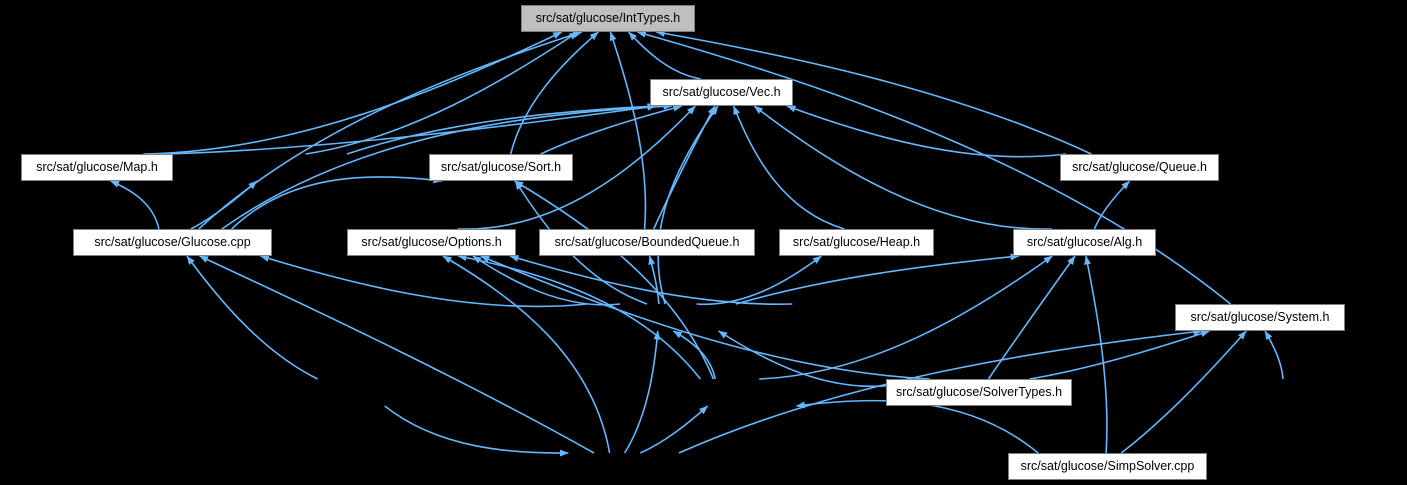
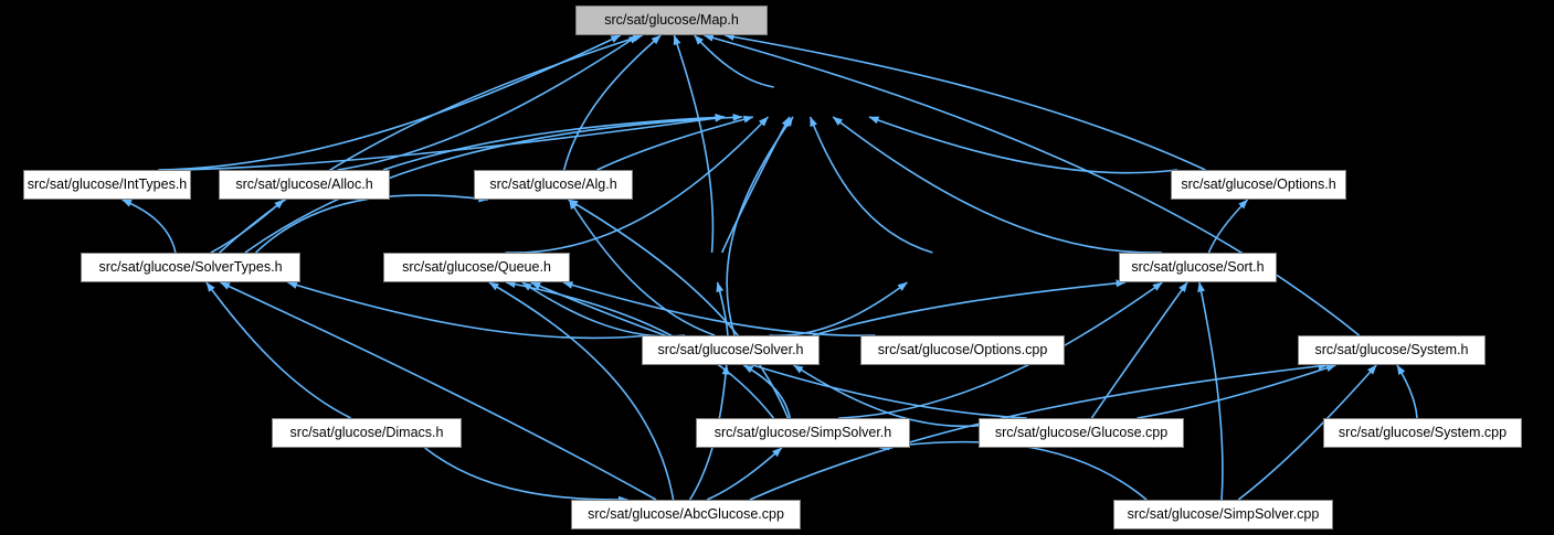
- src/sat/glucose/IntTypes.h
+ src/sat/glucose/Map.h
- src/sat/glucose/Vec.h
- src/sat/glucose/Map.h
+ src/sat/glucose/IntTypes.h
+ src/sat/glucose/Alloc.h
- src/sat/glucose/Sort.h
+ src/sat/glucose/Alg.h
- src/sat/glucose/Queue.h
+ src/sat/glucose/Options.h
- src/sat/glucose/Glucose.cpp
+ src/sat/glucose/SolverTypes.h
- src/sat/glucose/Options.h
+ src/sat/glucose/Queue.h
- src/sat/glucose/BoundedQueue.h
- src/sat/glucose/Heap.h
- src/sat/glucose/Alg.h
+ src/sat/glucose/Sort.h
+ src/sat/glucose/Solver.h
+ src/sat/glucose/Options.cpp
  src/sat/glucose/System.h
+ src/sat/glucose/Dimacs.h
+ src/sat/glucose/SimpSolver.h
- src/sat/glucose/SolverTypes.h
+ src/sat/glucose/Glucose.cpp
+ src/sat/glucose/System.cpp
+ src/sat/glucose/AbcGlucose.cpp
  src/sat/glucose/SimpSolver.cpp
